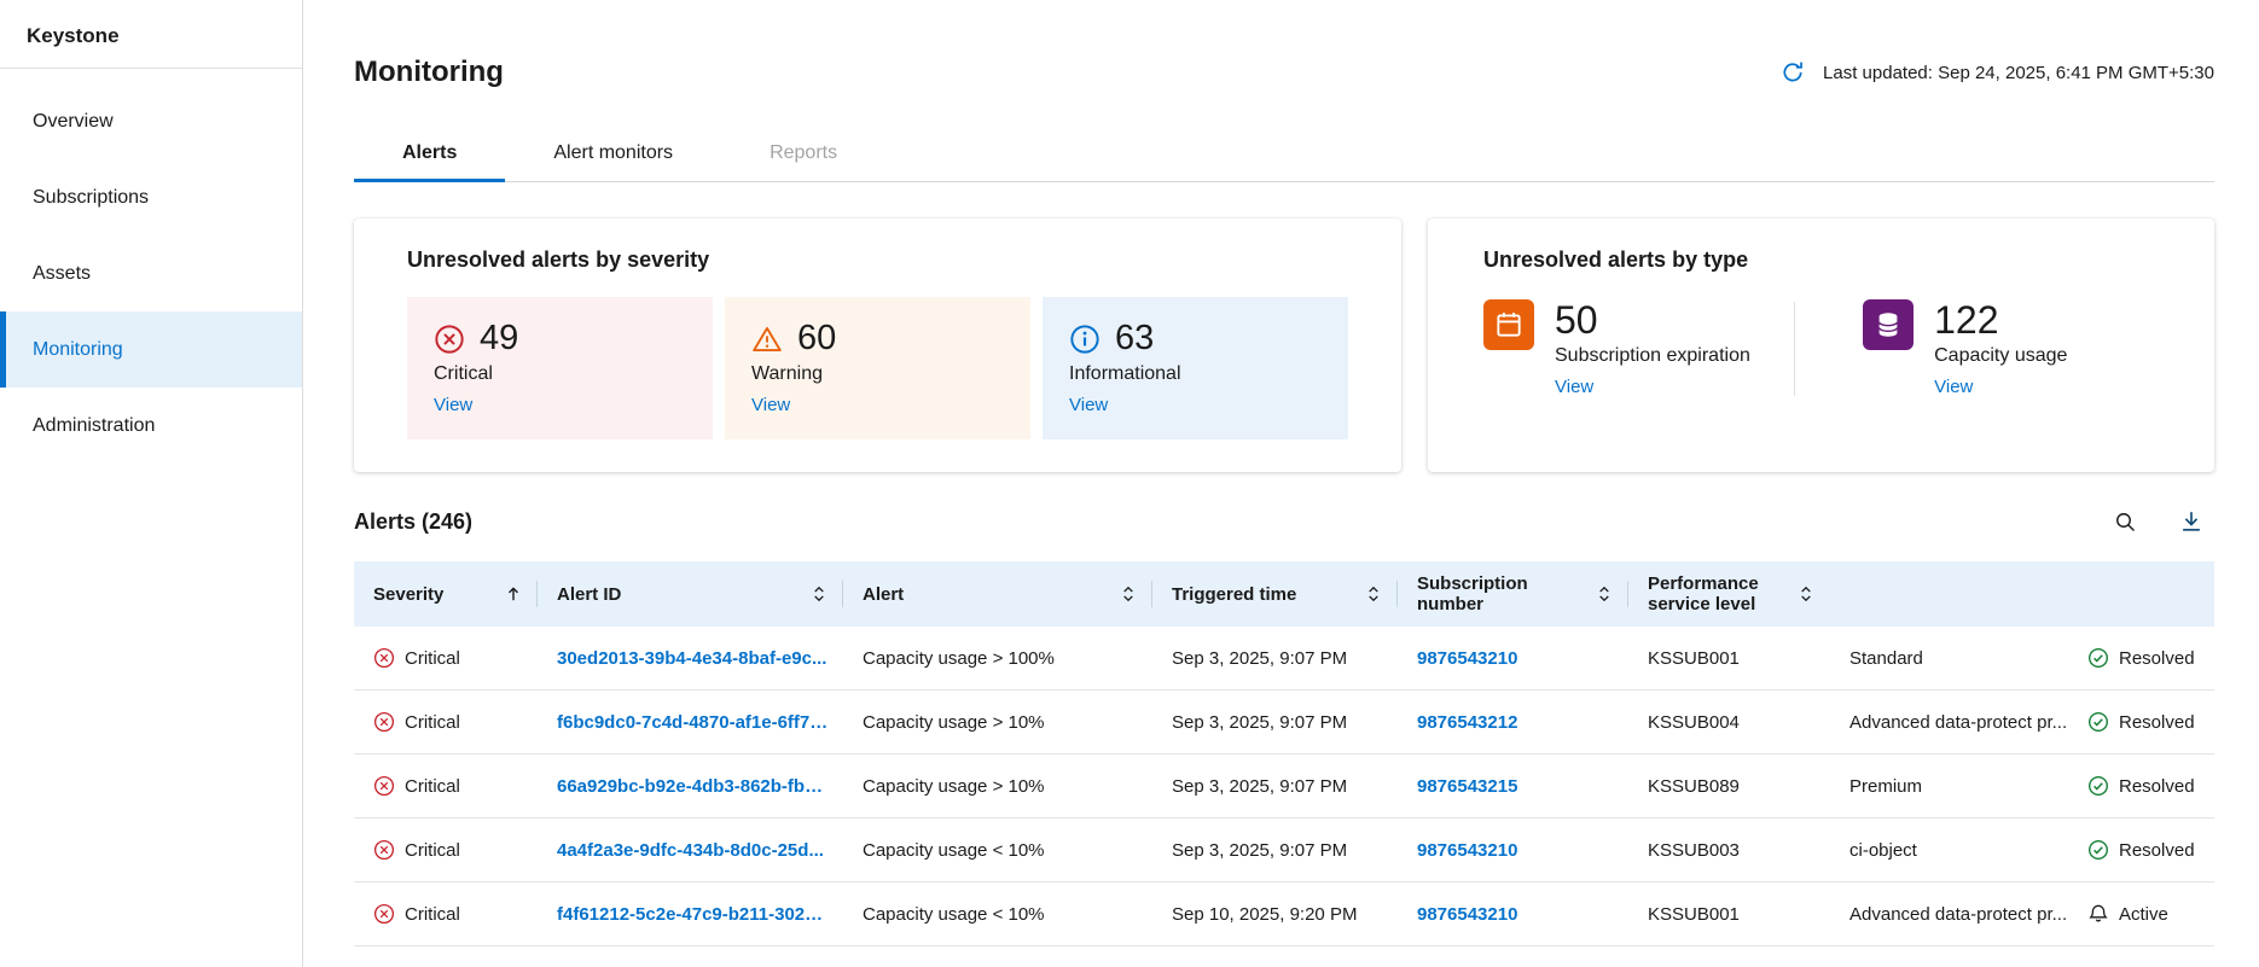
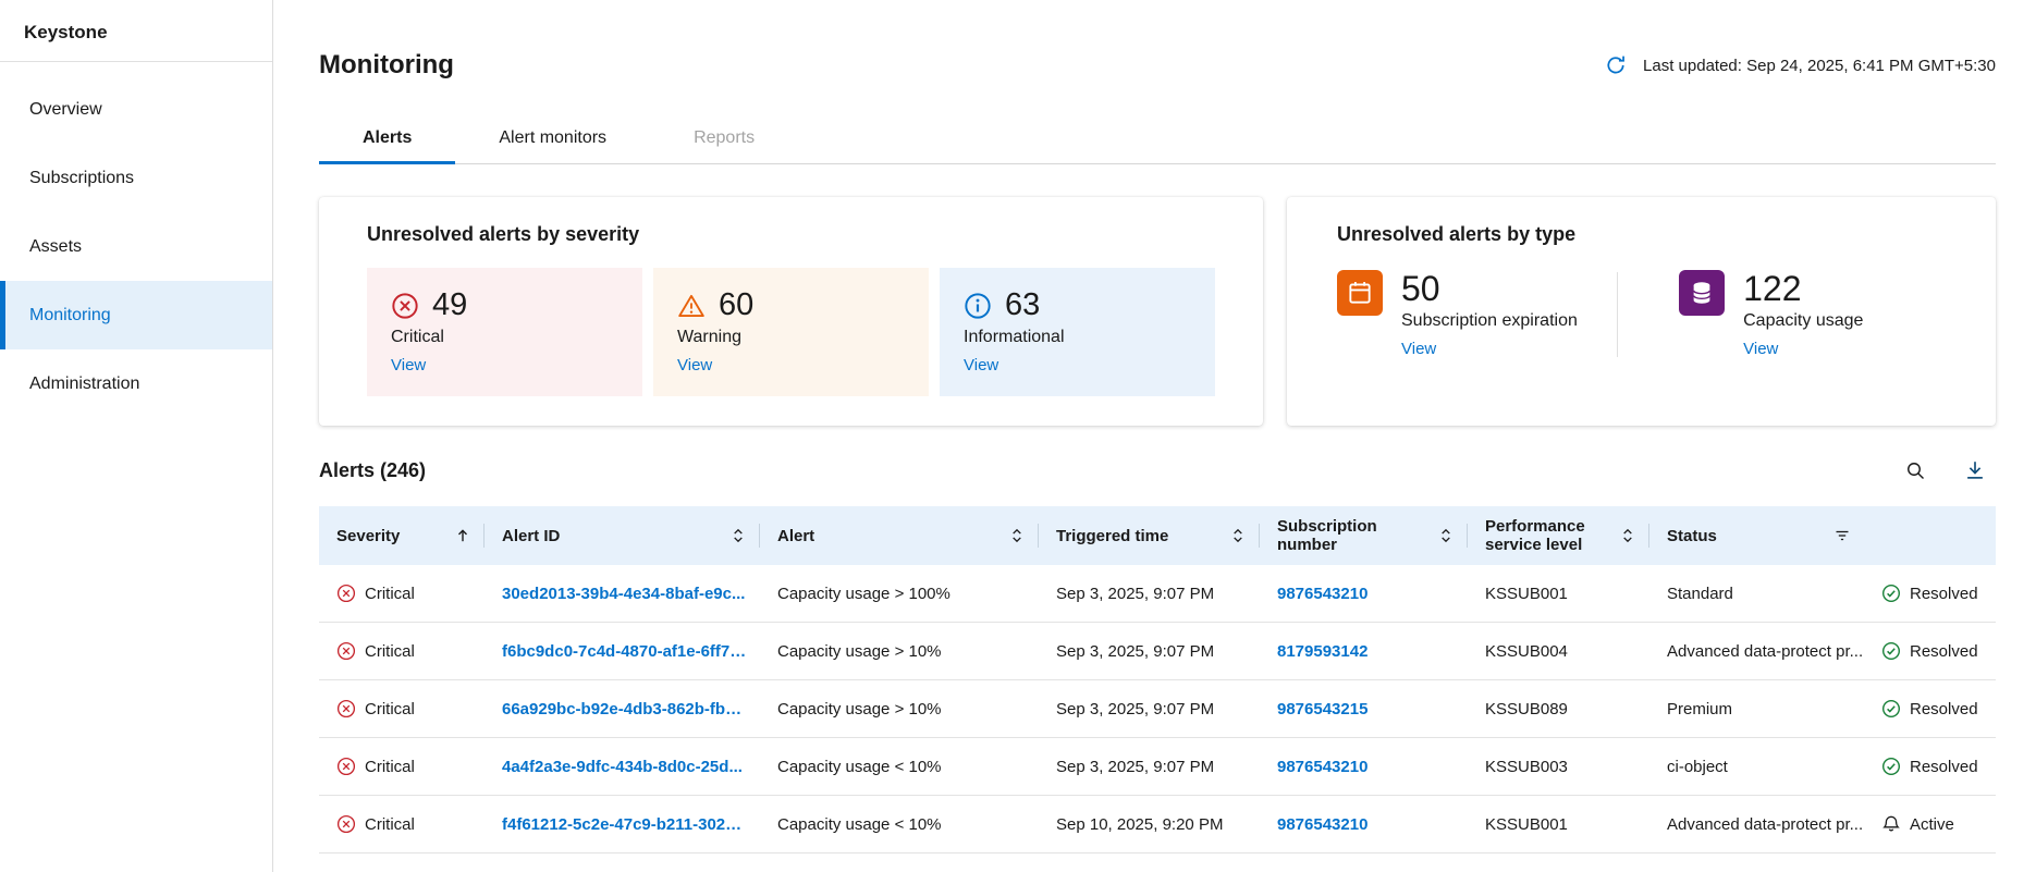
  Keystone
  Overview
  Subscriptions
  Assets
  Monitoring
  Administration
  Monitoring
  Last updated: Sep 24, 2025, 6:41 PM GMT+5:30
  Alerts
  Alert monitors
  Reports
  Unresolved alerts by severity
  49
  Critical
  View
  60
  Warning
  View
  63
  Informational
  View
  Unresolved alerts by type
  50
  Subscription expiration
  View
  122
  Capacity usage
  View
  Alerts (246)
  Severity
  Alert ID
  Alert
  Triggered time
  Subscription number
  Performance service level
+ Status
  Critical
  30ed2013-39b4-4e34-8baf-e9c...
  Capacity usage > 100%
  Sep 3, 2025, 9:07 PM
  9876543210
  KSSUB001
  Standard
  Resolved
  Critical
  f6bc9dc0-7c4d-4870-af1e-6ff7e..
  Capacity usage > 10%
  Sep 3, 2025, 9:07 PM
- 9876543212
+ 8179593142
  KSSUB004
  Advanced data-protect pr...
  Resolved
  Critical
  66a929bc-b92e-4db3-862b-fb2...
  Capacity usage > 10%
  Sep 3, 2025, 9:07 PM
  9876543215
  KSSUB089
  Premium
  Resolved
  Critical
  4a4f2a3e-9dfc-434b-8d0c-25d...
  Capacity usage < 10%
  Sep 3, 2025, 9:07 PM
  9876543210
  KSSUB003
  ci-object
  Resolved
  Critical
  f4f61212-5c2e-47c9-b211-302b...
  Capacity usage < 10%
  Sep 10, 2025, 9:20 PM
  9876543210
  KSSUB001
  Advanced data-protect pr...
  Active
